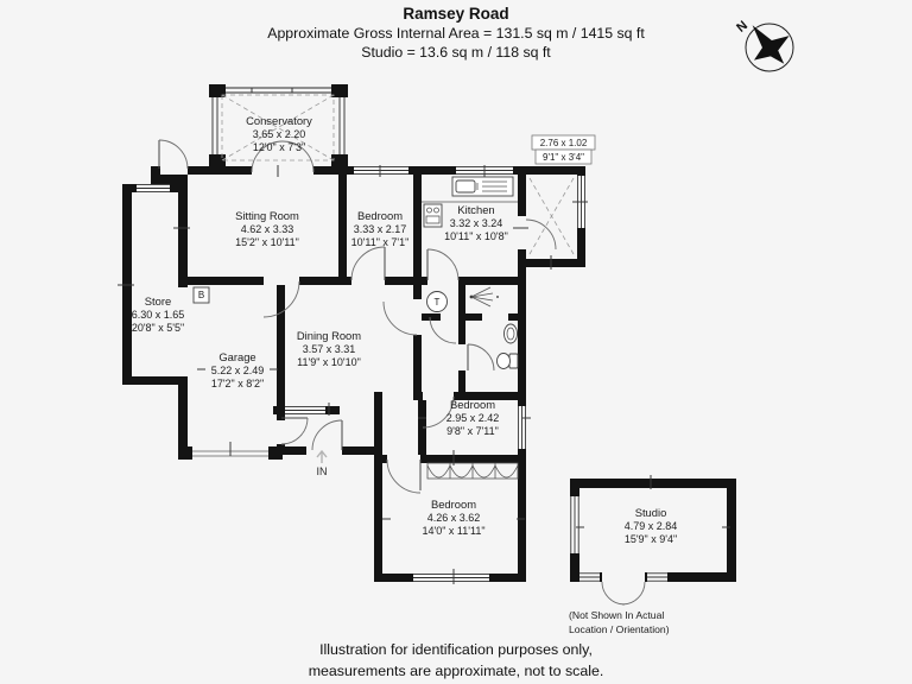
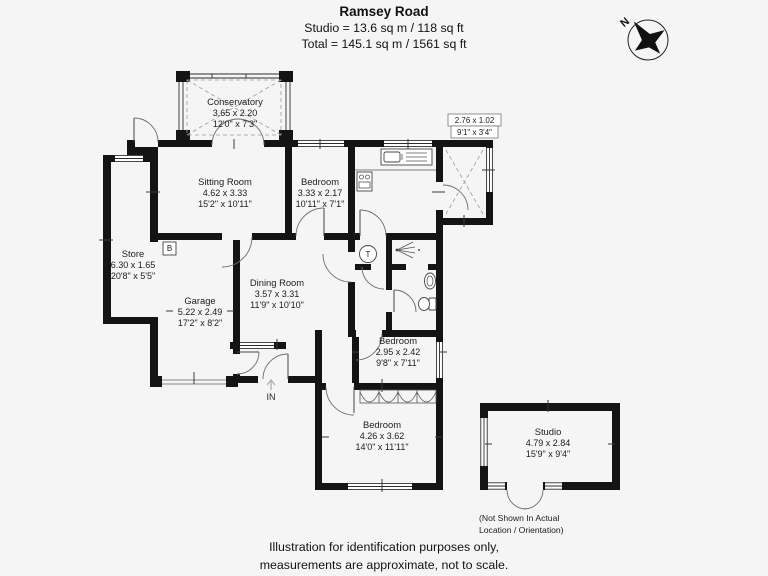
  Ramsey Road
- Approximate Gross Internal Area = 131.5 sq m / 1415 sq ft
  Studio = 13.6 sq m / 118 sq ft
+ Total = 145.1 sq m / 1561 sq ft
  T
  B
  IN
  2.76 x 1.02
  9'1" x 3'4"
  Conservatory
  3.65 x 2.20
  12'0" x 7'3"
  Sitting Room
  4.62 x 3.33
  15'2" x 10'11"
  Bedroom
  3.33 x 2.17
  10'11" x 7'1"
- Kitchen
- 3.32 x 3.24
- 10'11" x 10'8"
  Store
  6.30 x 1.65
  20'8" x 5'5"
  Garage
  5.22 x 2.49
  17'2" x 8'2"
  Dining Room
  3.57 x 3.31
  11'9" x 10'10"
  Bedroom
  2.95 x 2.42
  9'8" x 7'11"
  Bedroom
  4.26 x 3.62
  14'0" x 11'11"
  Studio
  4.79 x 2.84
  15'9" x 9'4"
  (Not Shown In Actual
  Location / Orientation)
  Illustration for identification purposes only,
  measurements are approximate, not to scale.
